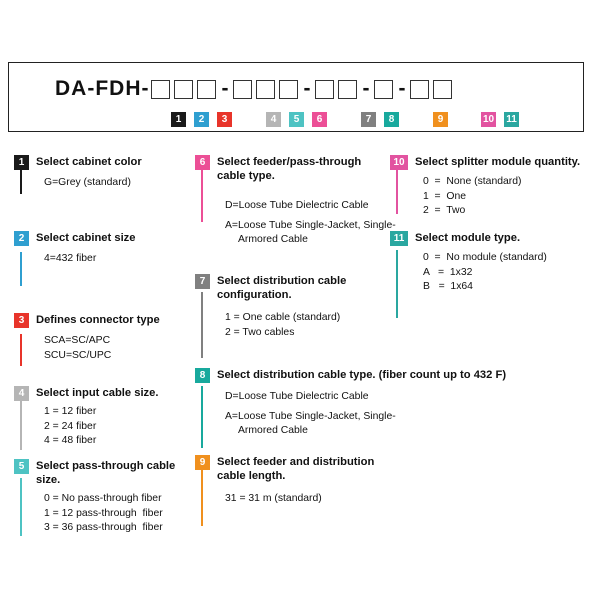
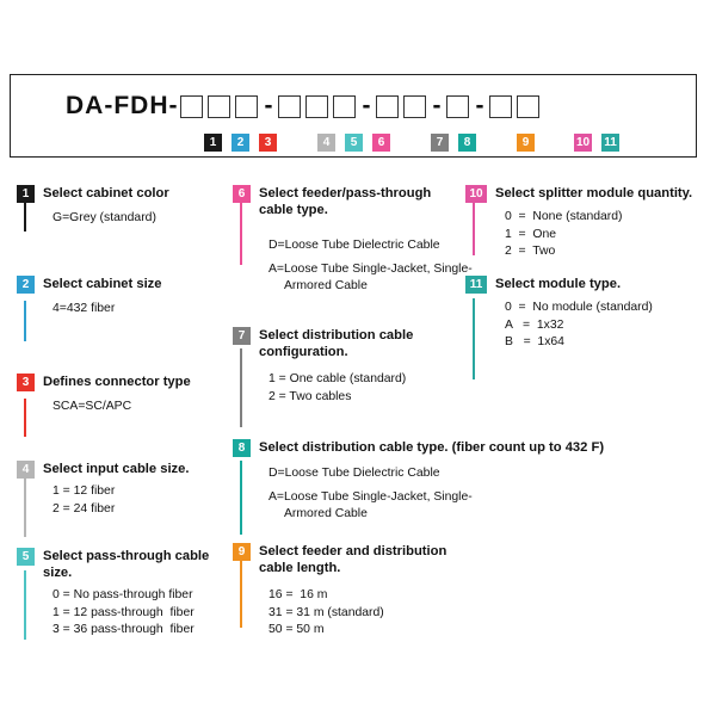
  DA-FDH-
  -
  -
  -
  -
  1
  2
  3
  4
  5
  6
  7
  8
  9
  10
  11
  1
  Select cabinet color
  G=Grey (standard)
  2
  Select cabinet size
  4=432 fiber
  3
  Defines connector type
  SCA=SC/APC
- SCU=SC/UPC
  4
  Select input cable size.
  1 = 12 fiber
  2 = 24 fiber
- 4 = 48 fiber
  5
  Select pass-through cable size.
  0 = No pass-through fiber
  1 = 12 pass-through fiber
  3 = 36 pass-through fiber
  6
  Select feeder/pass-through cable type.
  D=Loose Tube Dielectric Cable
  A=Loose Tube Single-Jacket, Single-
  Armored Cable
  7
  Select distribution cable configuration.
  1 = One cable (standard)
  2 = Two cables
  8
  Select distribution cable type. (fiber count up to 432 F)
  D=Loose Tube Dielectric Cable
  A=Loose Tube Single-Jacket, Single-
  Armored Cable
  9
  Select feeder and distribution cable length.
+ 16 = 16 m
  31 = 31 m (standard)
+ 50 = 50 m
  10
  Select splitter module quantity.
  0 = None (standard)
  1 = One
  2 = Two
  11
  Select module type.
  0 = No module (standard)
  A = 1x32
  B = 1x64
